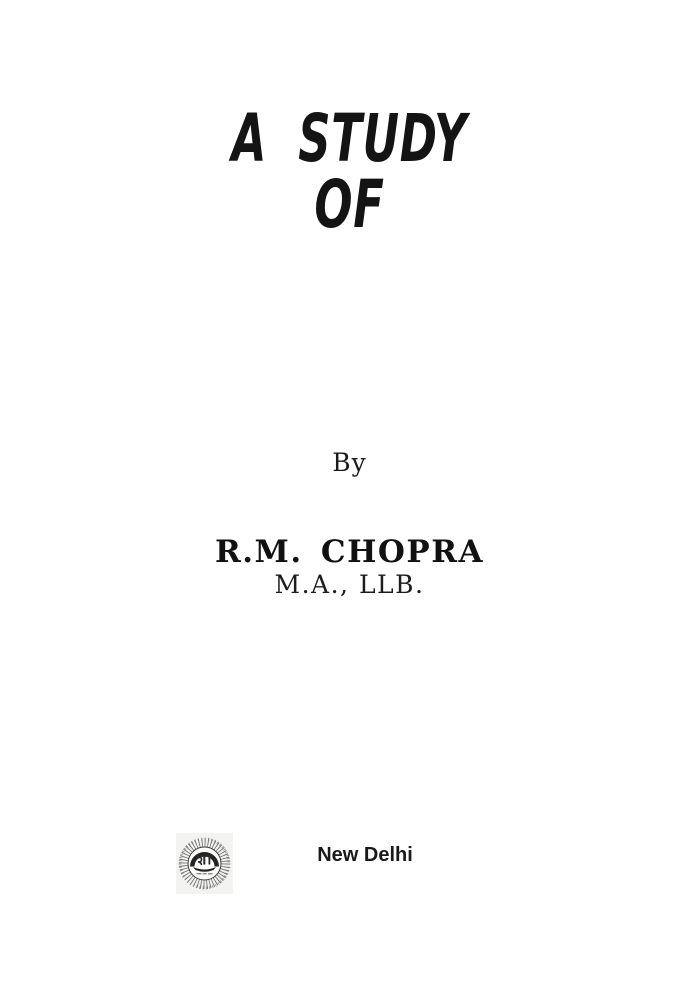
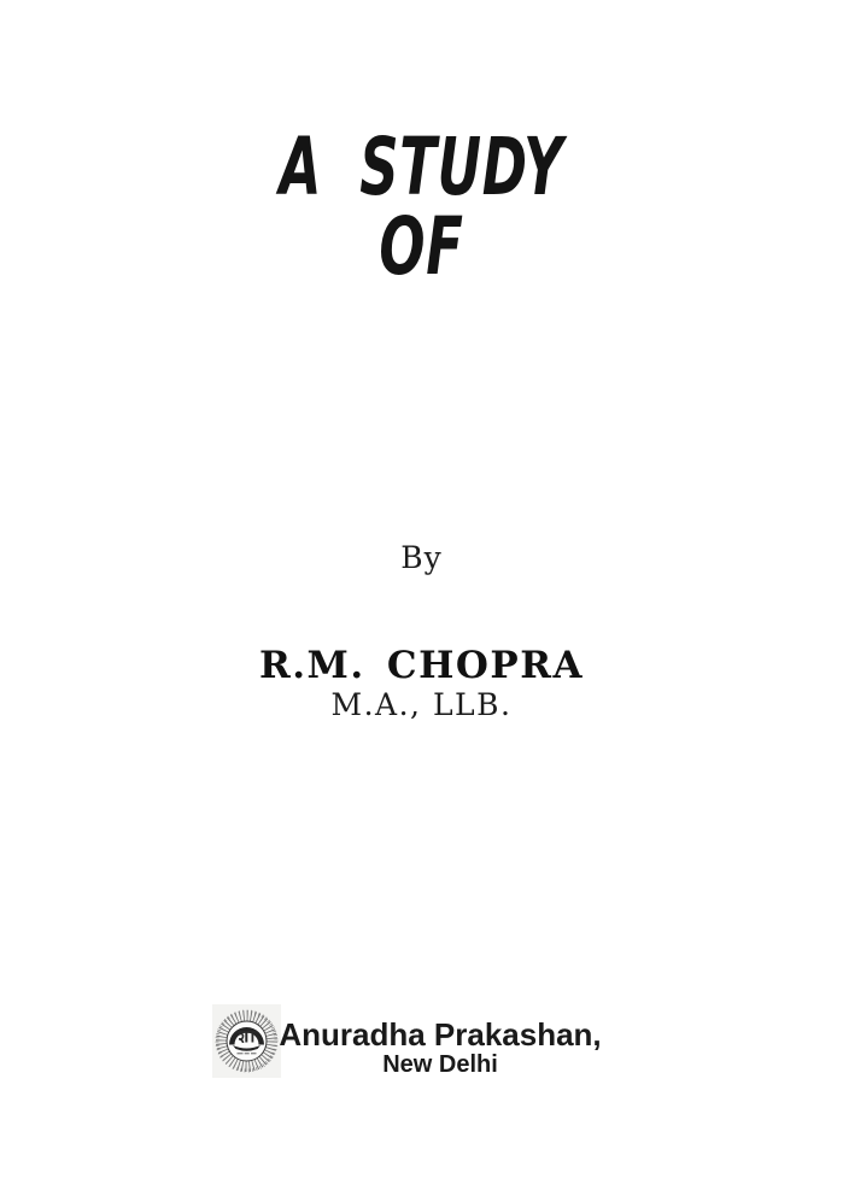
  A STUDY
  OF
  By
  R.M. CHOPRA
  M.A., LLB.
+ Anuradha Prakashan,
  New Delhi
